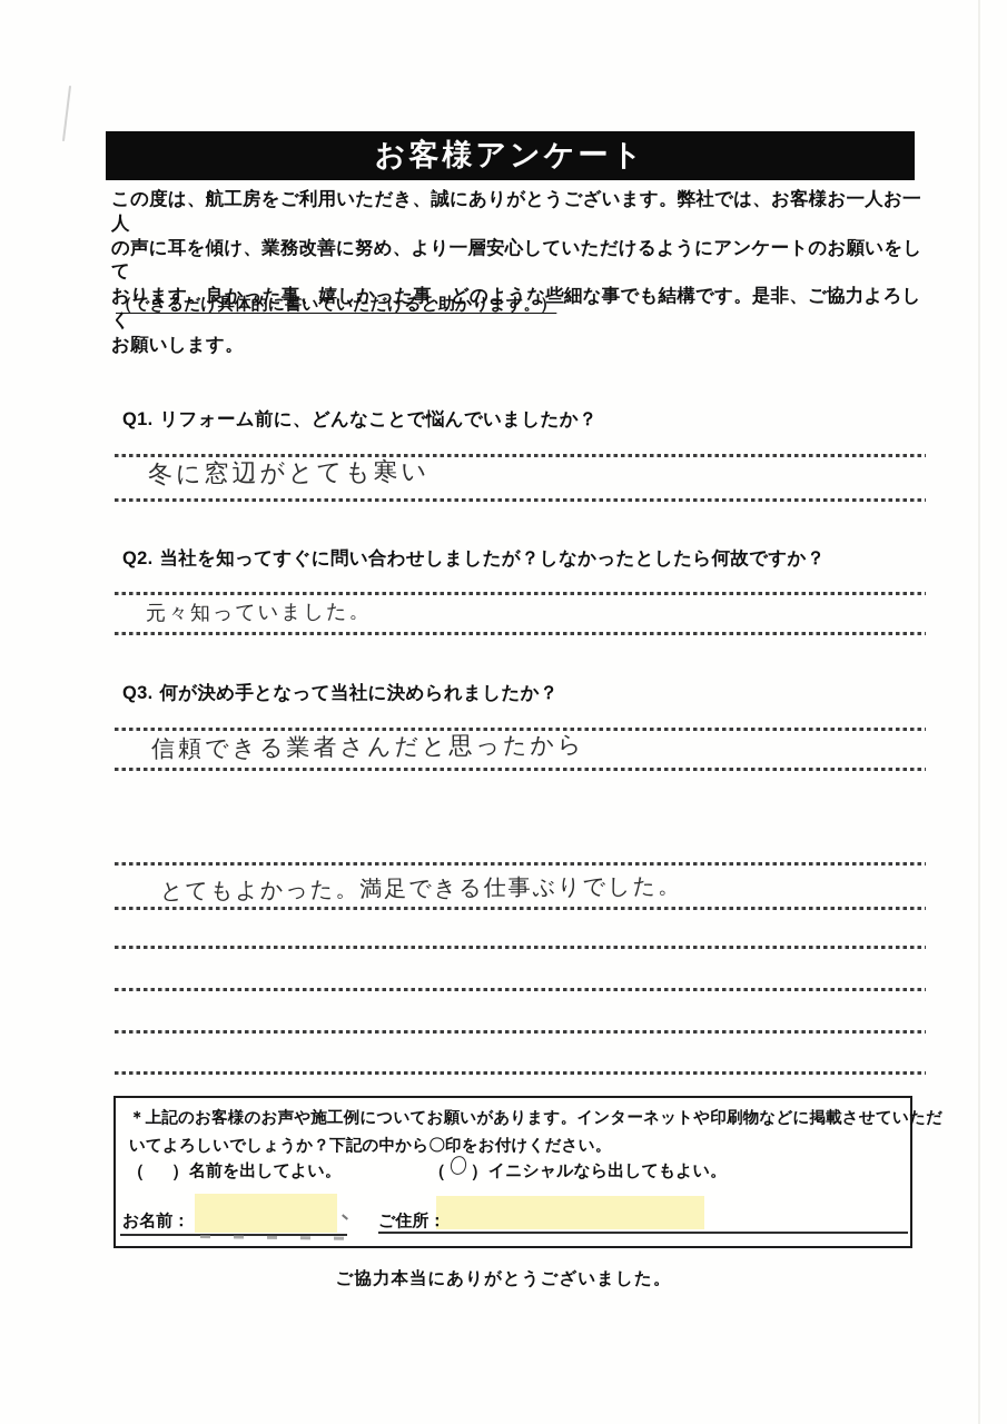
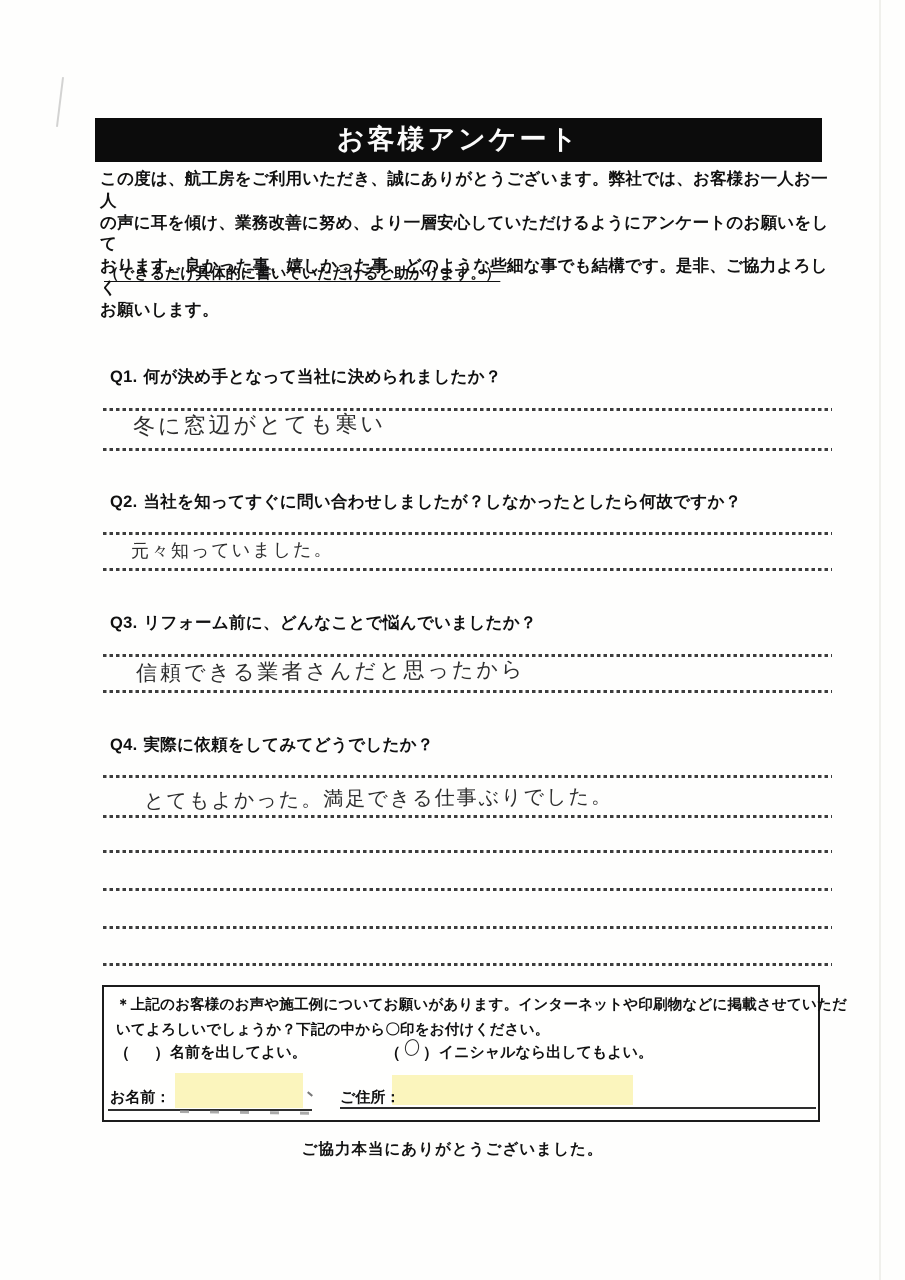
  お客様アンケート
  この度は、航工房をご利用いただき、誠にありがとうございます。弊社では、お客様お一人お一人
  の声に耳を傾け、業務改善に努め、より一層安心していただけるようにアンケートのお願いをして
  おります。良かった事、嬉しかった事、どのような些細な事でも結構です。是非、ご協力よろしく
  お願いします。
  （できるだけ具体的に書いていただけると助かります。）
- Q1. リフォーム前に、どんなことで悩んでいましたか？
+ Q1. 何が決め手となって当社に決められましたか？
  冬に窓辺がとても寒い
  Q2. 当社を知ってすぐに問い合わせしましたが？しなかったとしたら何故ですか？
  元々知っていました。
- Q3. 何が決め手となって当社に決められましたか？
+ Q3. リフォーム前に、どんなことで悩んでいましたか？
  信頼できる業者さんだと思ったから
+ Q4. 実際に依頼をしてみてどうでしたか？
  とてもよかった。満足できる仕事ぶりでした。
  ＊上記のお客様のお声や施工例についてお願いがあります。インターネットや印刷物などに掲載させていただ
  いてよろしいでしょうか？下記の中から〇印をお付けください。
  （
  ）
  名前を出してよい。
  （
  ）
  イニシャルなら出してもよい。
  お名前：
  ご住所：
  ご協力本当にありがとうございました。
